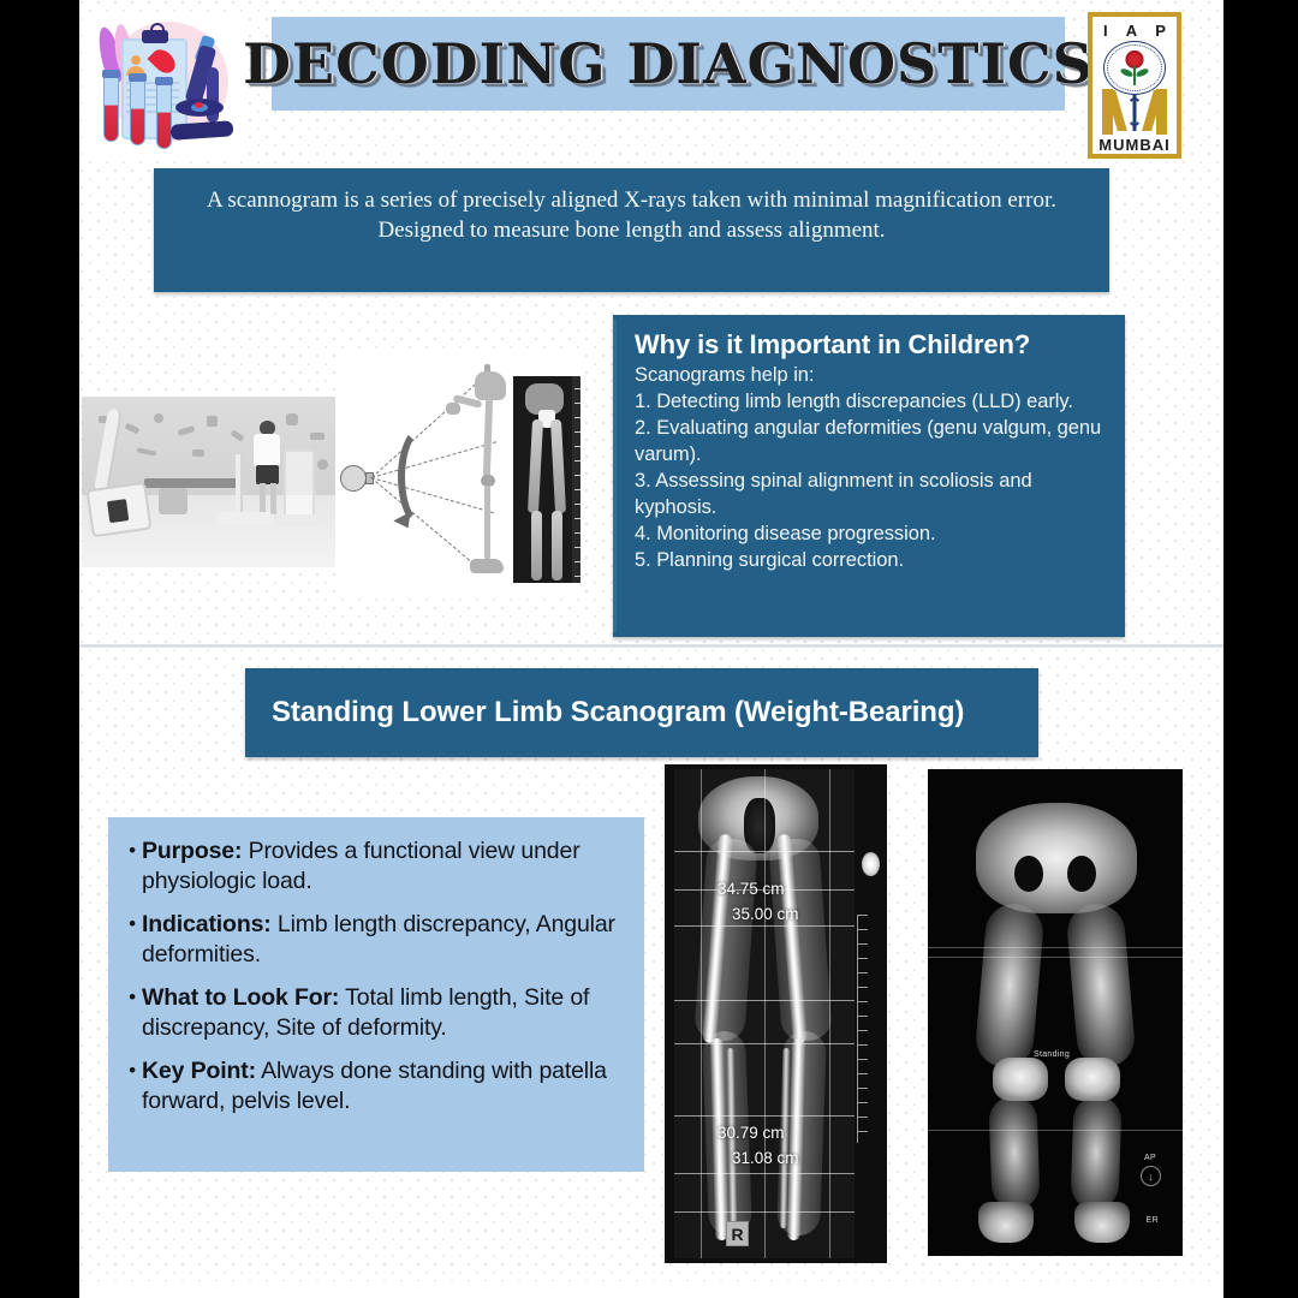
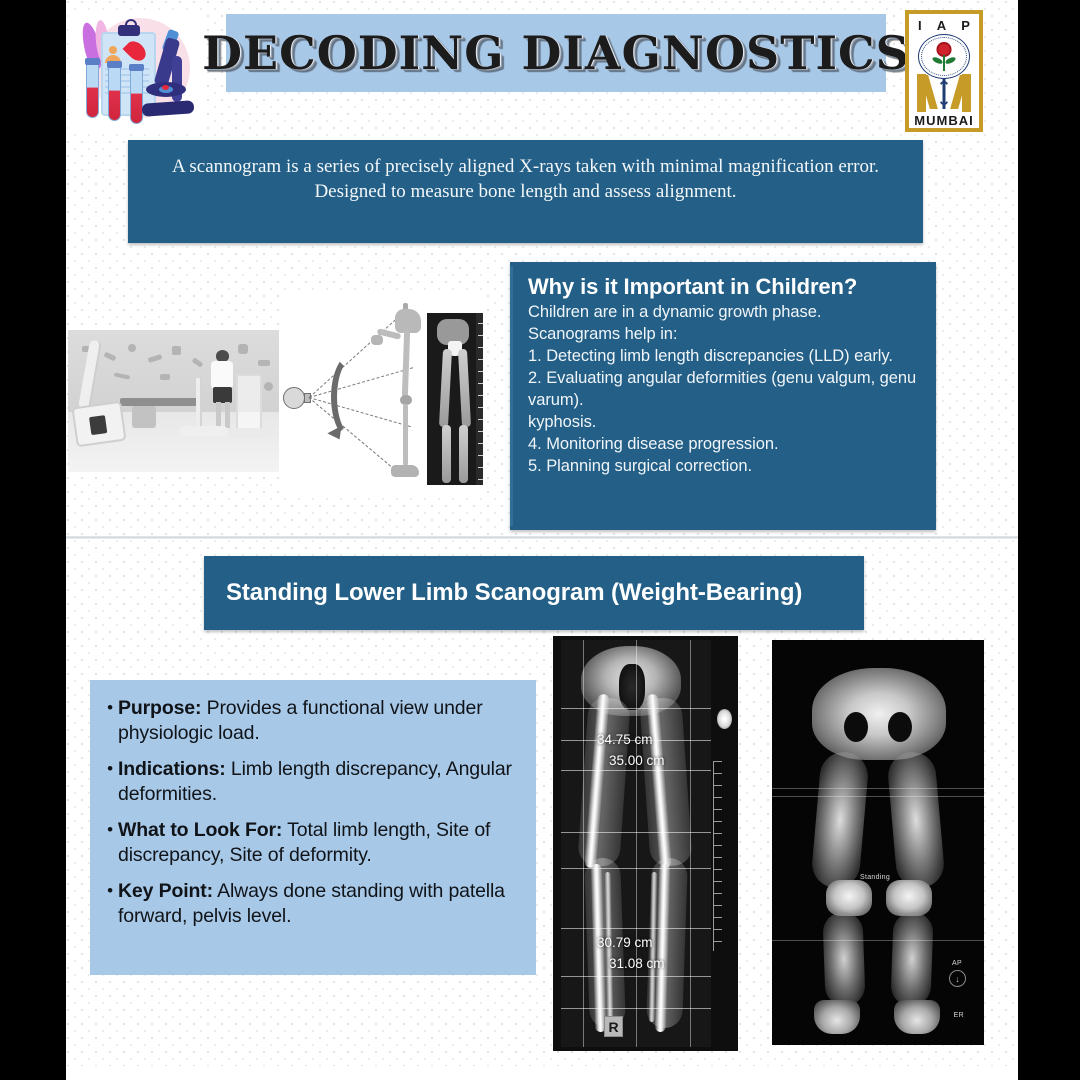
  DECODING DIAGNOSTICS
  I A P
  MUMBAI
  A scannogram is a series of precisely aligned X-rays taken with minimal magnification error.
  Designed to measure bone length and assess alignment.
  Why is it Important in Children?
+ Children are in a dynamic growth phase.
  Scanograms help in:
  1. Detecting limb length discrepancies (LLD) early.
  2. Evaluating angular deformities (genu valgum, genu
  varum).
- 3. Assessing spinal alignment in scoliosis and
  kyphosis.
  4. Monitoring disease progression.
  5. Planning surgical correction.
  Standing Lower Limb Scanogram (Weight-Bearing)
  •
  Purpose: Provides a functional view under physiologic load.
  •
  Indications: Limb length discrepancy, Angular deformities.
  •
  What to Look For: Total limb length, Site of discrepancy, Site of deformity.
  •
  Key Point: Always done standing with patella forward, pelvis level.
  34.75 cm
  35.00 cm
  30.79 cm
  31.08 cm
  R
  ↓
